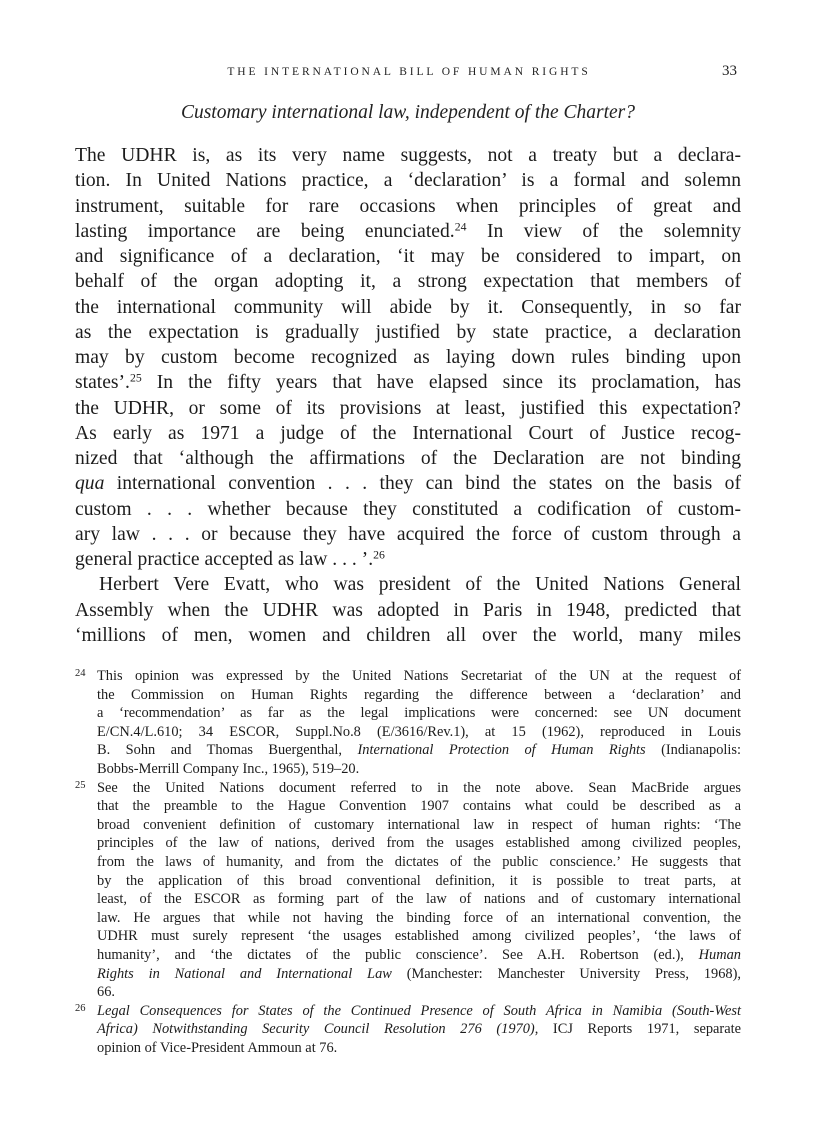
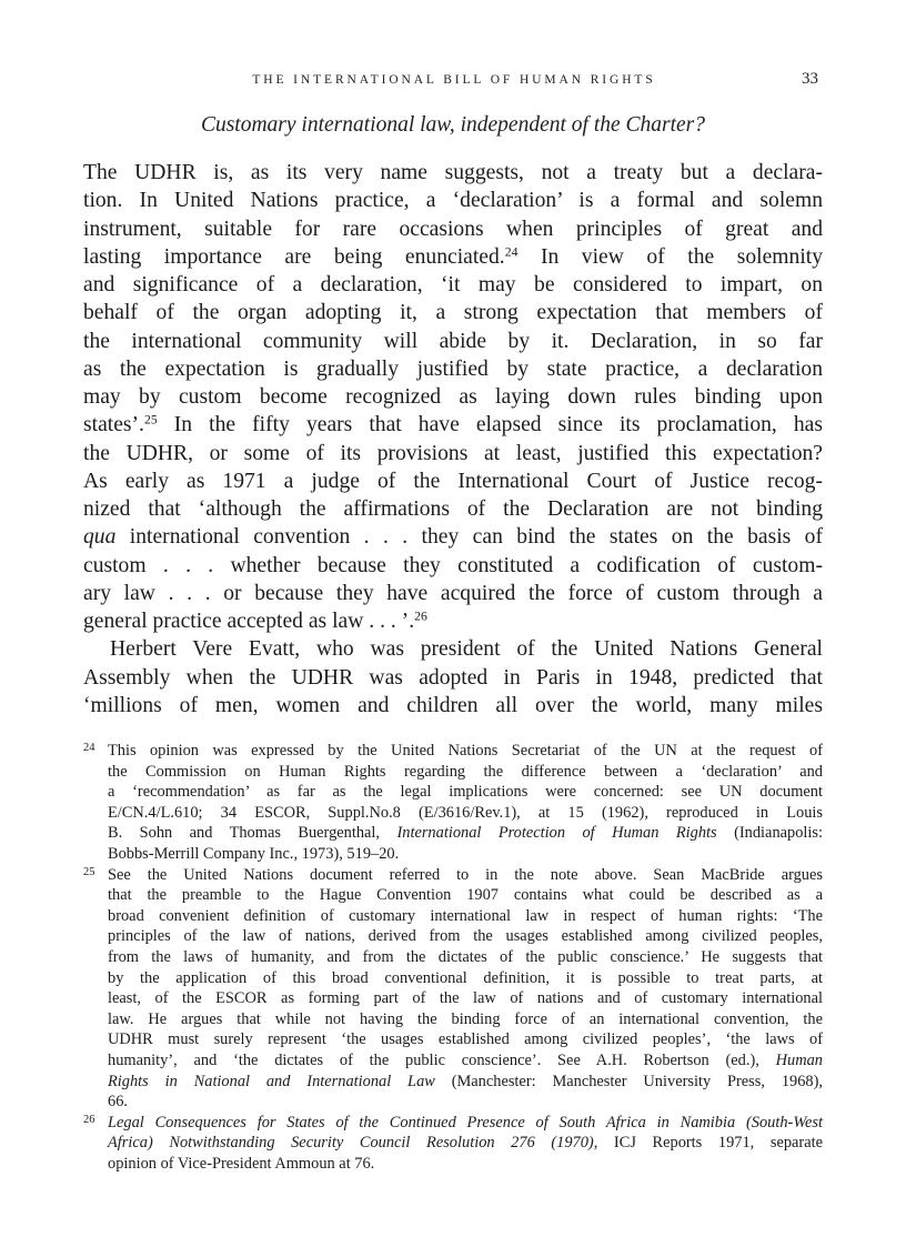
  THE INTERNATIONAL BILL OF HUMAN RIGHTS
  33
  Customary international law, independent of the Charter?
  The UDHR is, as its very name suggests, not a treaty but a declara-
  tion. In United Nations practice, a ‘declaration’ is a formal and solemn
  instrument, suitable for rare occasions when principles of great and
  lasting importance are being enunciated.24 In view of the solemnity
  and significance of a declaration, ‘it may be considered to impart, on
  behalf of the organ adopting it, a strong expectation that members of
- the international community will abide by it. Consequently, in so far
+ the international community will abide by it. Declaration, in so far
  as the expectation is gradually justified by state practice, a declaration
  may by custom become recognized as laying down rules binding upon
  states’.25 In the fifty years that have elapsed since its proclamation, has
  the UDHR, or some of its provisions at least, justified this expectation?
  As early as 1971 a judge of the International Court of Justice recog-
  nized that ‘although the affirmations of the Declaration are not binding
  qua international convention . . . they can bind the states on the basis of
  custom . . . whether because they constituted a codification of custom-
  ary law . . . or because they have acquired the force of custom through a
  general practice accepted as law . . . ’.26
  Herbert Vere Evatt, who was president of the United Nations General
  Assembly when the UDHR was adopted in Paris in 1948, predicted that
  ‘millions of men, women and children all over the world, many miles
  24
  This opinion was expressed by the United Nations Secretariat of the UN at the request of
  the Commission on Human Rights regarding the difference between a ‘declaration’ and
  a ‘recommendation’ as far as the legal implications were concerned: see UN document
  E/CN.4/L.610; 34 ESCOR, Suppl.No.8 (E/3616/Rev.1), at 15 (1962), reproduced in Louis
  B. Sohn and Thomas Buergenthal, International Protection of Human Rights (Indianapolis:
- Bobbs-Merrill Company Inc., 1965), 519–20.
+ Bobbs-Merrill Company Inc., 1973), 519–20.
  25
  See the United Nations document referred to in the note above. Sean MacBride argues
  that the preamble to the Hague Convention 1907 contains what could be described as a
  broad convenient definition of customary international law in respect of human rights: ‘The
  principles of the law of nations, derived from the usages established among civilized peoples,
  from the laws of humanity, and from the dictates of the public conscience.’ He suggests that
  by the application of this broad conventional definition, it is possible to treat parts, at
  least, of the ESCOR as forming part of the law of nations and of customary international
  law. He argues that while not having the binding force of an international convention, the
  UDHR must surely represent ‘the usages established among civilized peoples’, ‘the laws of
  humanity’, and ‘the dictates of the public conscience’. See A.H. Robertson (ed.), Human
  Rights in National and International Law (Manchester: Manchester University Press, 1968),
  66.
  26
  Legal Consequences for States of the Continued Presence of South Africa in Namibia (South-West
  Africa) Notwithstanding Security Council Resolution 276 (1970), ICJ Reports 1971, separate
  opinion of Vice-President Ammoun at 76.
